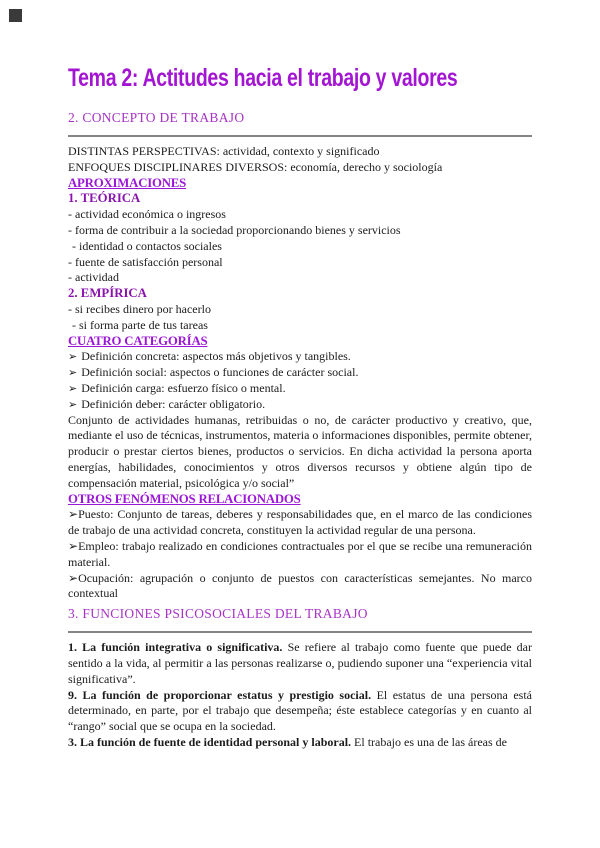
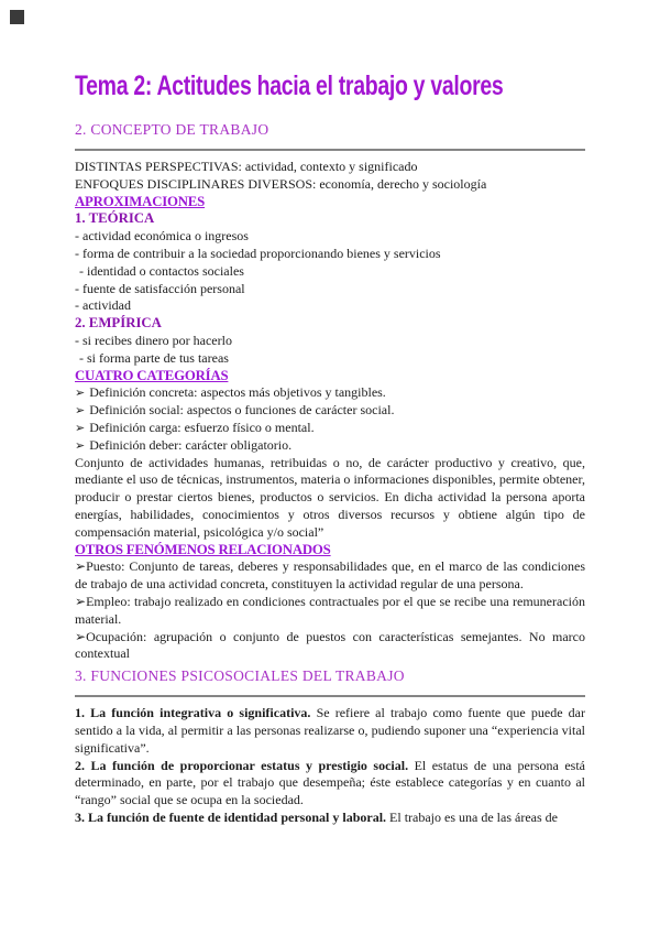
  Tema 2: Actitudes hacia el trabajo y valores
  2. CONCEPTO DE TRABAJO
  DISTINTAS PERSPECTIVAS: actividad, contexto y significado
  ENFOQUES DISCIPLINARES DIVERSOS: economía, derecho y sociología
  APROXIMACIONES
  1. TEÓRICA
  - actividad económica o ingresos
  - forma de contribuir a la sociedad proporcionando bienes y servicios
  - identidad o contactos sociales
  - fuente de satisfacción personal
  - actividad
  2. EMPÍRICA
  - si recibes dinero por hacerlo
  - si forma parte de tus tareas
  CUATRO CATEGORÍAS
  ➢ Definición concreta: aspectos más objetivos y tangibles.
  ➢ Definición social: aspectos o funciones de carácter social.
  ➢ Definición carga: esfuerzo físico o mental.
  ➢ Definición deber: carácter obligatorio.
  Conjunto de actividades humanas, retribuidas o no, de carácter productivo y creativo, que, mediante el uso de técnicas, instrumentos, materia o informaciones disponibles, permite obtener, producir o prestar ciertos bienes, productos o servicios. En dicha actividad la persona aporta energías, habilidades, conocimientos y otros diversos recursos y obtiene algún tipo de compensación material, psicológica y/o social”
  OTROS FENÓMENOS RELACIONADOS
  ➢Puesto: Conjunto de tareas, deberes y responsabilidades que, en el marco de las condiciones de trabajo de una actividad concreta, constituyen la actividad regular de una persona.
  ➢Empleo: trabajo realizado en condiciones contractuales por el que se recibe una remuneración material.
  ➢Ocupación: agrupación o conjunto de puestos con características semejantes. No marco contextual
  3. FUNCIONES PSICOSOCIALES DEL TRABAJO
  1. La función integrativa o significativa. Se refiere al trabajo como fuente que puede dar sentido a la vida, al permitir a las personas realizarse o, pudiendo suponer una “experiencia vital significativa”.
- 9. La función de proporcionar estatus y prestigio social. El estatus de una persona está determinado, en parte, por el trabajo que desempeña; éste establece categorías y en cuanto al “rango” social que se ocupa en la sociedad.
+ 2. La función de proporcionar estatus y prestigio social. El estatus de una persona está determinado, en parte, por el trabajo que desempeña; éste establece categorías y en cuanto al “rango” social que se ocupa en la sociedad.
  3. La función de fuente de identidad personal y laboral. El trabajo es una de las áreas de
